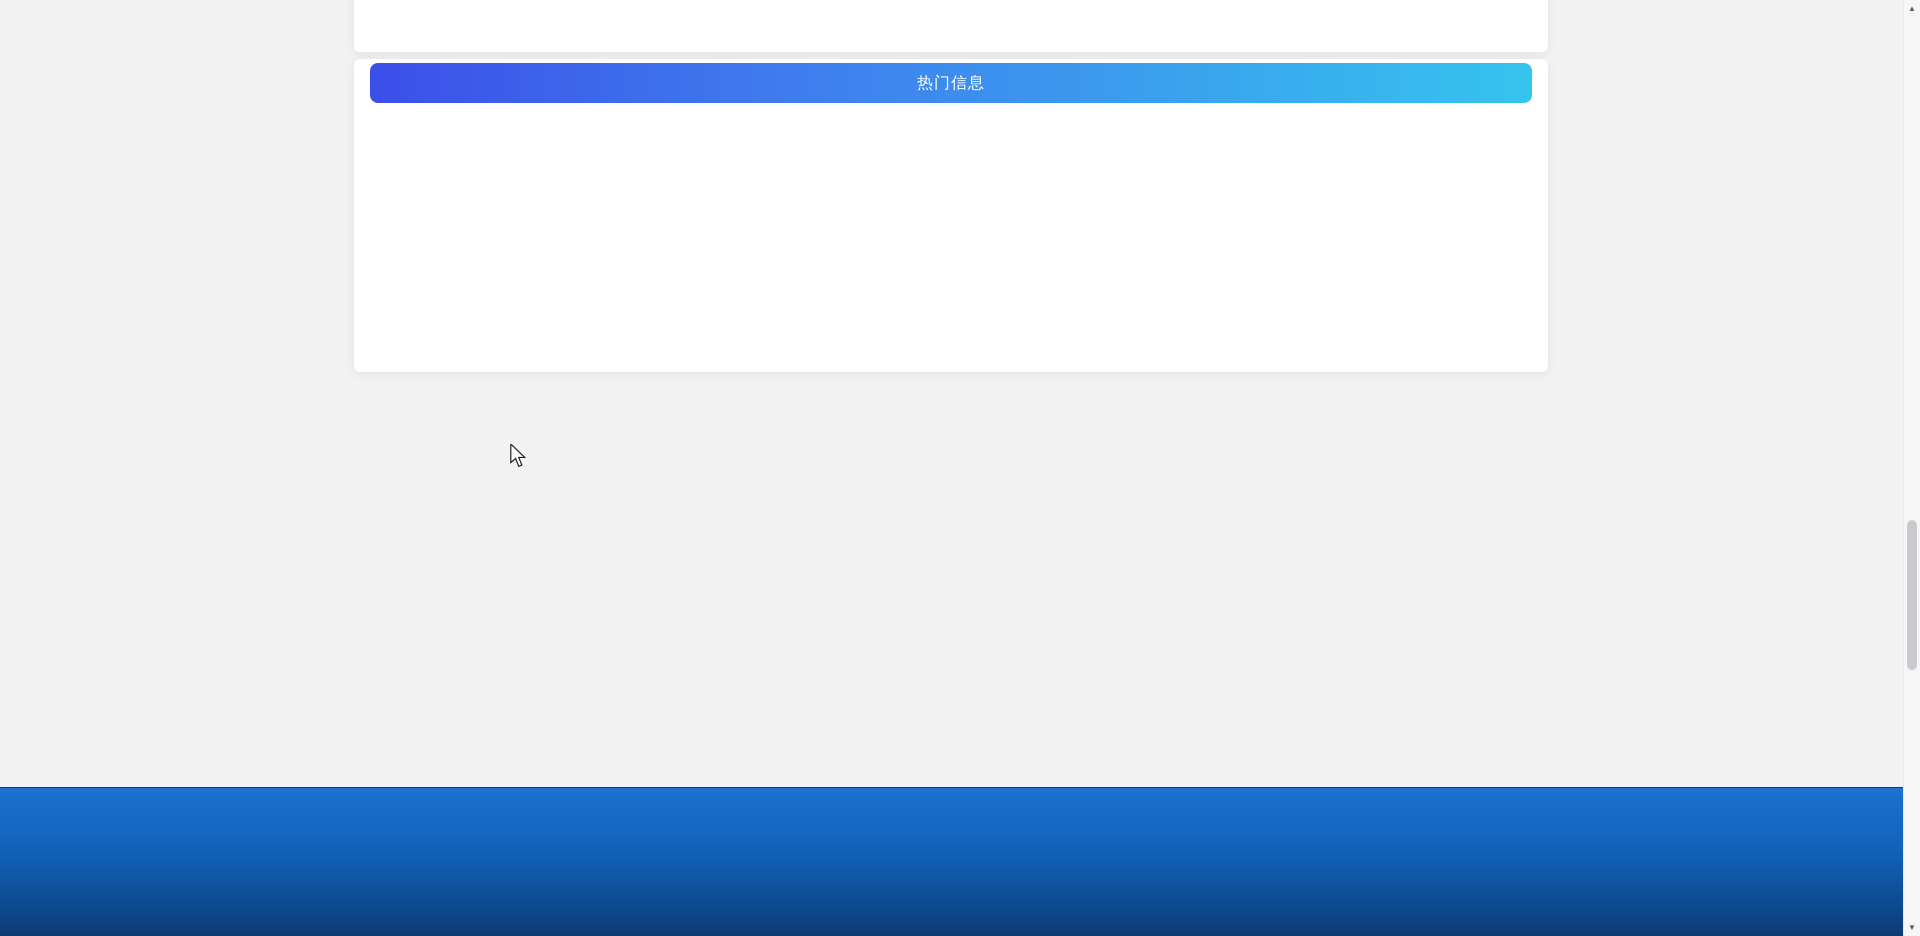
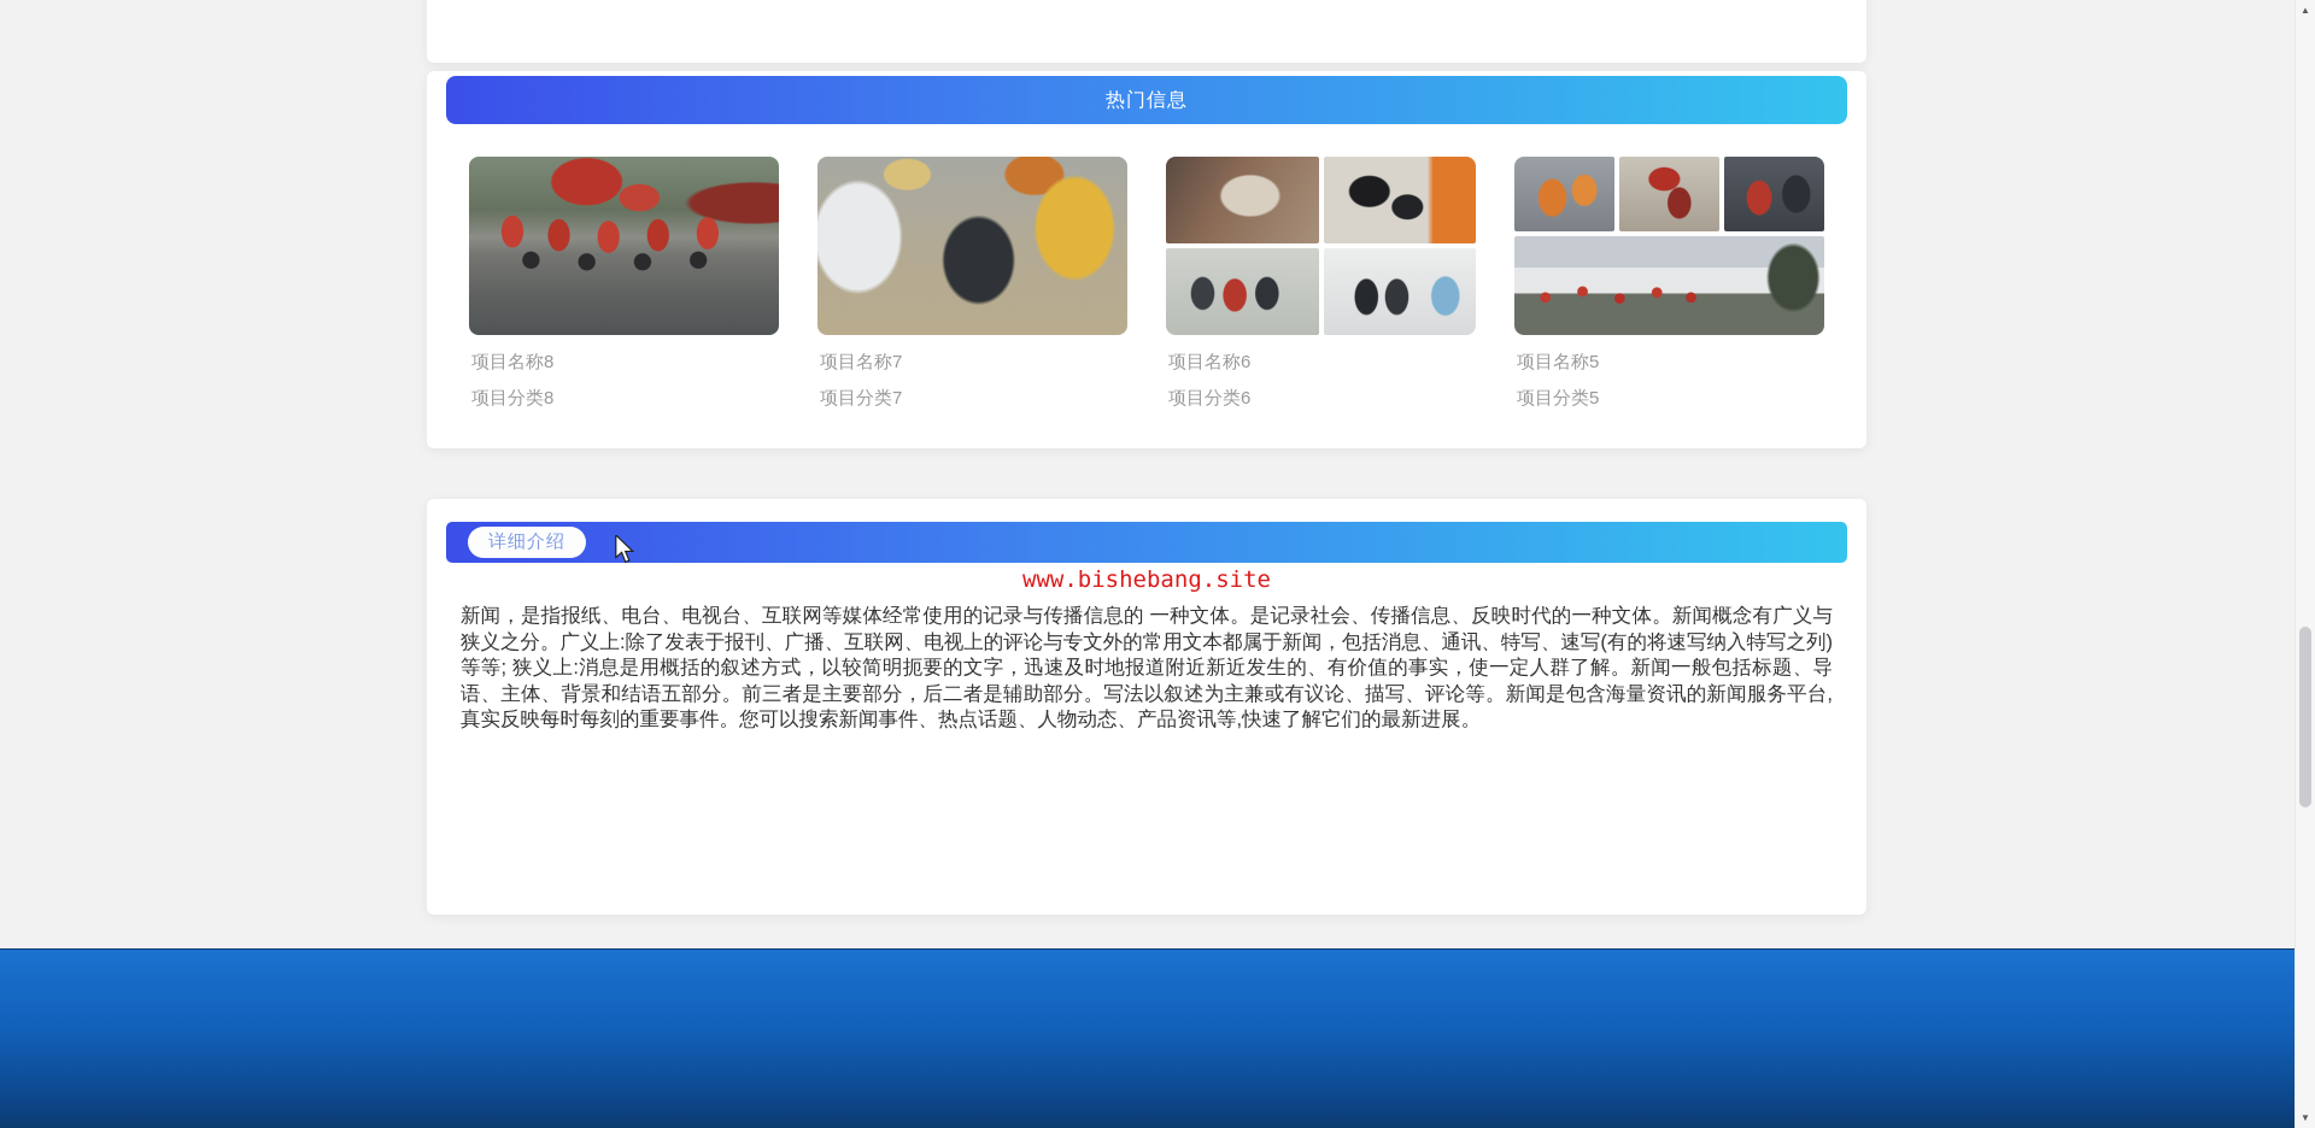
  热门信息
+ 项目名称8
+ 项目分类8
+ 项目名称7
+ 项目分类7
+ 项目名称6
+ 项目分类6
+ 项目名称5
+ 项目分类5
+ 详细介绍
+ www.bishebang.site
+ 新闻，是指报纸、电台、电视台、互联网等媒体经常使用的记录与传播信息的 一种文体。是记录社会、传播信息、反映时代的一种文体。新闻概念有广义与狭义之分。广义上:除了发表于报刊、广播、互联网、电视上的评论与专文外的常用文本都属于新闻，包括消息、通讯、特写、速写(有的将速写纳入特写之列)等等; 狭义上:消息是用概括的叙述方式，以较简明扼要的文字，迅速及时地报道附近新近发生的、有价值的事实，使一定人群了解。新闻一般包括标题、导语、主体、背景和结语五部分。前三者是主要部分，后二者是辅助部分。写法以叙述为主兼或有议论、描写、评论等。新闻是包含海量资讯的新闻服务平台,真实反映每时每刻的重要事件。您可以搜索新闻事件、热点话题、人物动态、产品资讯等,快速了解它们的最新进展。
  ▲
  ▼
